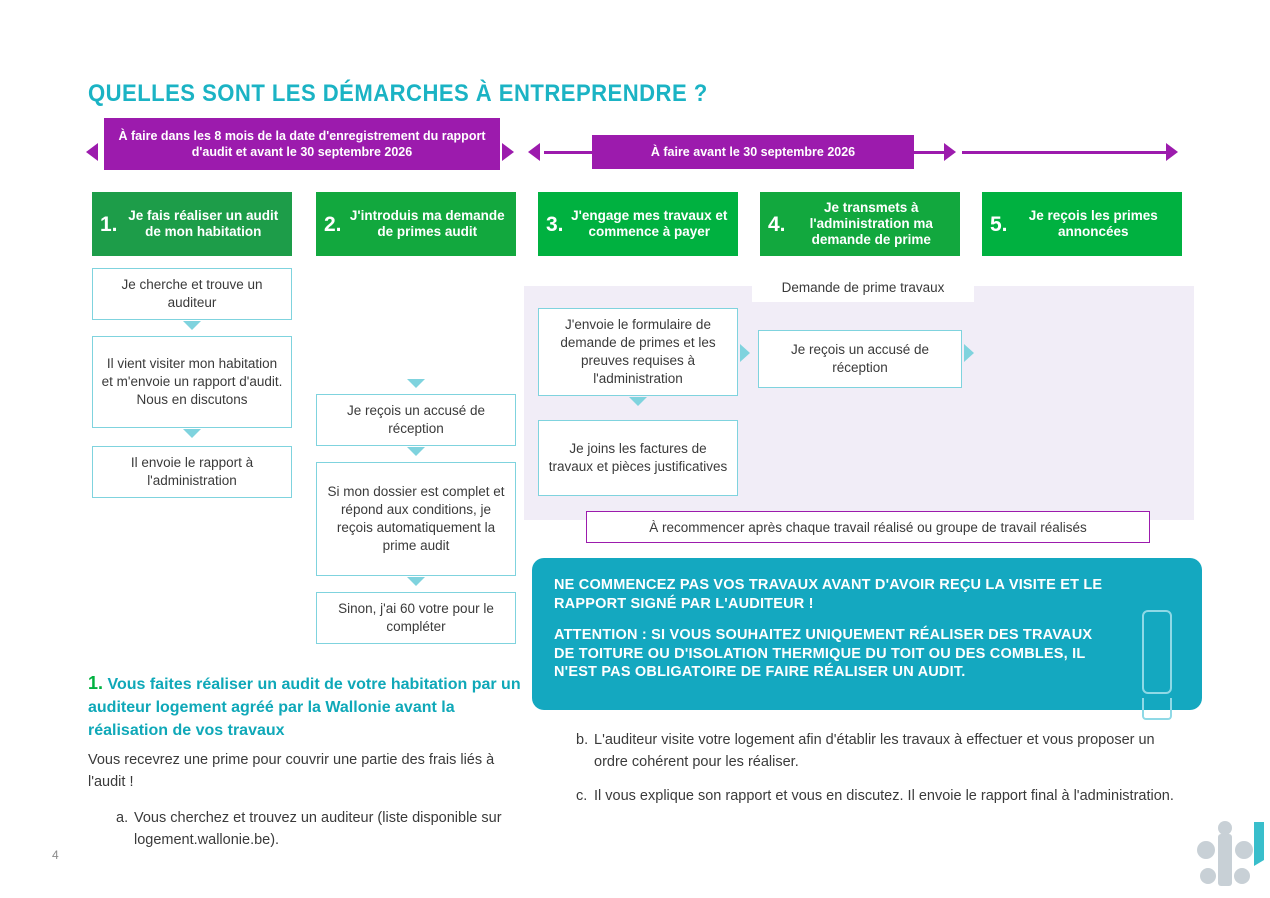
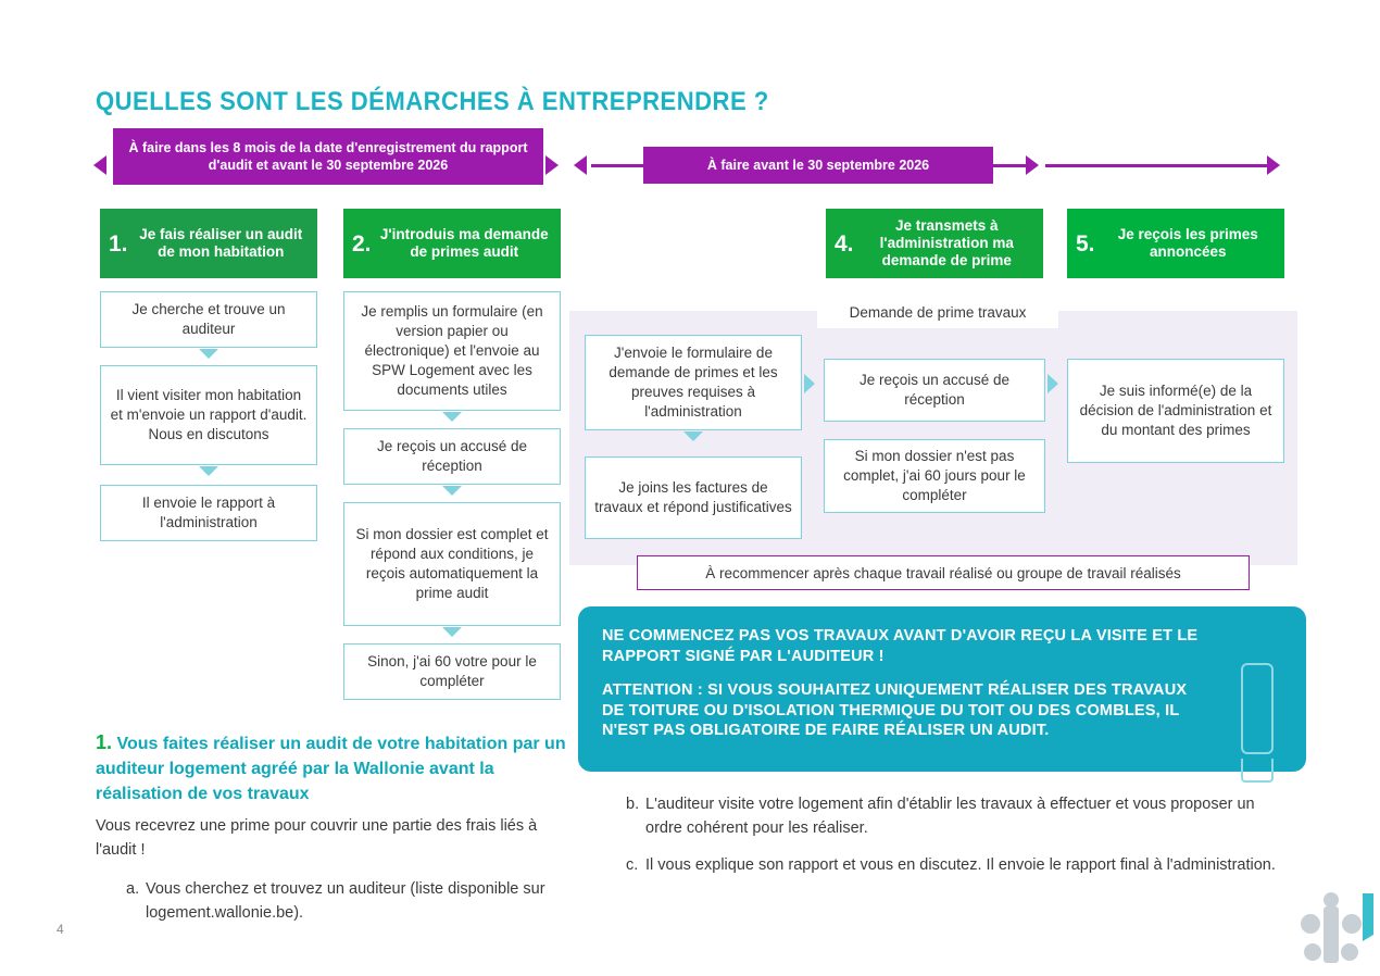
  QUELLES SONT LES DÉMARCHES À ENTREPRENDRE ?
  À faire dans les 8 mois de la date d'enregistrement du rapport d'audit et avant le 30 septembre 2026
  À faire avant le 30 septembre 2026
  1.
  Je fais réaliser un audit de mon habitation
  2.
  J'introduis ma demande de primes audit
- 3.
- J'engage mes travaux et commence à payer
  4.
  Je transmets à l'administration ma demande de prime
  5.
  Je reçois les primes annoncées
  Je cherche et trouve un auditeur
  Il vient visiter mon habitation et m'envoie un rapport d'audit. Nous en discutons
  Il envoie le rapport à l'administration
+ Je remplis un formulaire (en version papier ou électronique) et l'envoie au SPW Logement avec les documents utiles
  Je reçois un accusé de réception
  Si mon dossier est complet et répond aux conditions, je reçois automatiquement la prime audit
  Sinon, j'ai 60 votre pour le compléter
  Demande de prime travaux
  J'envoie le formulaire de demande de primes et les preuves requises à l'administration
- Je joins les factures de travaux et pièces justificatives
+ Je joins les factures de travaux et répond justificatives
  Je reçois un accusé de réception
+ Si mon dossier n'est pas complet, j'ai 60 jours pour le compléter
+ Je suis informé(e) de la décision de l'administration et du montant des primes
  À recommencer après chaque travail réalisé ou groupe de travail réalisés
  NE COMMENCEZ PAS VOS TRAVAUX AVANT D'AVOIR REÇU LA VISITE ET LE RAPPORT SIGNÉ PAR L'AUDITEUR !
  ATTENTION : SI VOUS SOUHAITEZ UNIQUEMENT RÉALISER DES TRAVAUX DE TOITURE OU D'ISOLATION THERMIQUE DU TOIT OU DES COMBLES, IL N'EST PAS OBLIGATOIRE DE FAIRE RÉALISER UN AUDIT.
  1. Vous faites réaliser un audit de votre habitation par un auditeur logement agréé par la Wallonie avant la réalisation de vos travaux
  Vous recevrez une prime pour couvrir une partie des frais liés à l'audit !
  a.
  Vous cherchez et trouvez un auditeur (liste disponible sur logement.wallonie.be).
  b.
  L'auditeur visite votre logement afin d'établir les travaux à effectuer et vous proposer un ordre cohérent pour les réaliser.
  c.
  Il vous explique son rapport et vous en discutez. Il envoie le rapport final à l'administration.
  4
